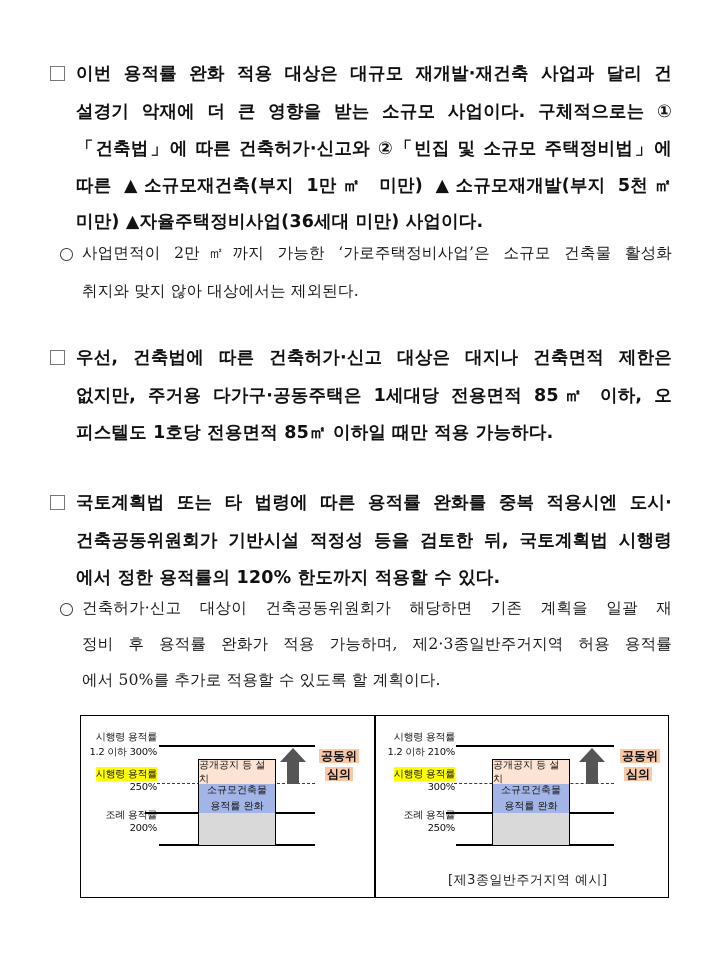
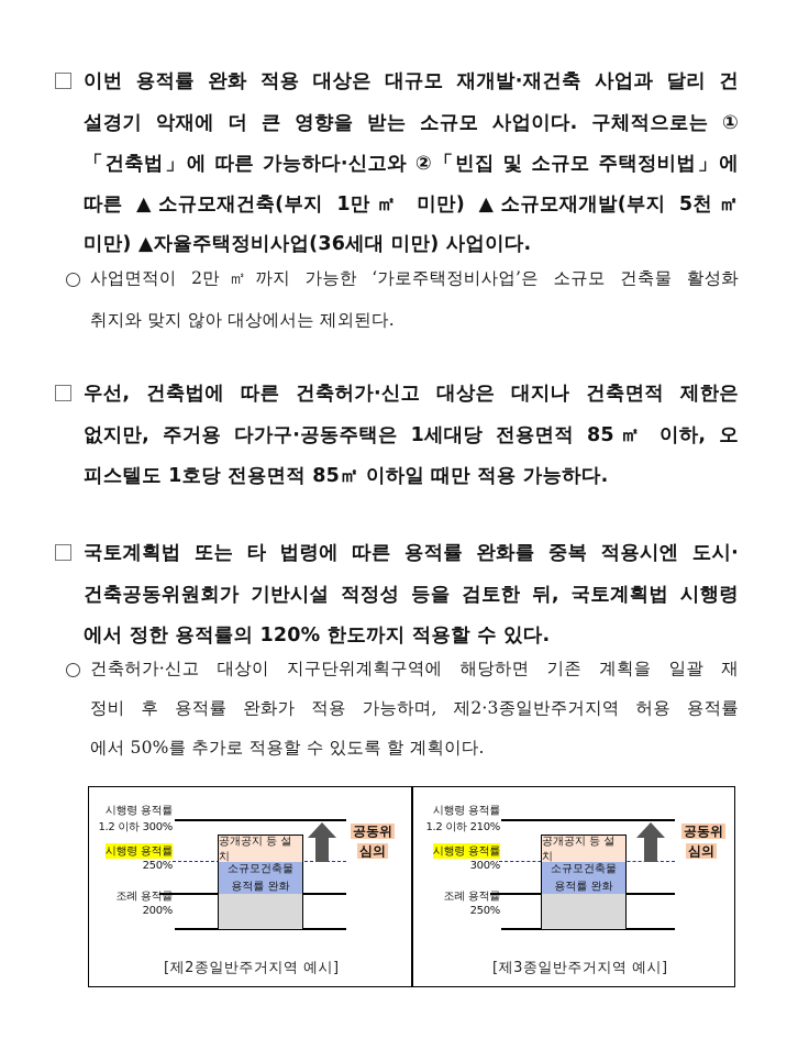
  이번 용적률 완화 적용 대상은 대규모 재개발·재건축 사업과 달리 건
  설경기 악재에 더 큰 영향을 받는 소규모 사업이다. 구체적으로는 ①
- 「건축법」에 따른 건축허가·신고와 ②「빈집 및 소규모 주택정비법」에
+ 「건축법」에 따른 가능하다·신고와 ②「빈집 및 소규모 주택정비법」에
  따른 ▲소규모재건축(부지 1만㎡ 미만) ▲소규모재개발(부지 5천㎡
  미만) ▲자율주택정비사업(36세대 미만) 사업이다.
  사업면적이 2만㎡까지 가능한 ‘가로주택정비사업’은 소규모 건축물 활성화
  취지와 맞지 않아 대상에서는 제외된다.
  우선, 건축법에 따른 건축허가·신고 대상은 대지나 건축면적 제한은
  없지만, 주거용 다가구·공동주택은 1세대당 전용면적 85㎡ 이하, 오
  피스텔도 1호당 전용면적 85㎡ 이하일 때만 적용 가능하다.
  국토계획법 또는 타 법령에 따른 용적률 완화를 중복 적용시엔 도시·
  건축공동위원회가 기반시설 적정성 등을 검토한 뒤, 국토계획법 시행령
  에서 정한 용적률의 120% 한도까지 적용할 수 있다.
- 건축허가·신고 대상이 건축공동위원회가 해당하면 기존 계획을 일괄 재
+ 건축허가·신고 대상이 지구단위계획구역에 해당하면 기존 계획을 일괄 재
  정비 후 용적률 완화가 적용 가능하며, 제2·3종일반주거지역 허용 용적률
  에서 50%를 추가로 적용할 수 있도록 할 계획이다.
  시행령 용적률
  1.2 이하 300%
  시행령 용적률
  250%
  조례 용적률
  200%
  공개공지 등 설치
  소규모건축물
  용적률 완화
  공동위
  심의
+ [제2종일반주거지역 예시]
  시행령 용적률
  1.2 이하 210%
  시행령 용적률
  300%
  조례 용적률
  250%
  공개공지 등 설치
  소규모건축물
  용적률 완화
  공동위
  심의
  [제3종일반주거지역 예시]
